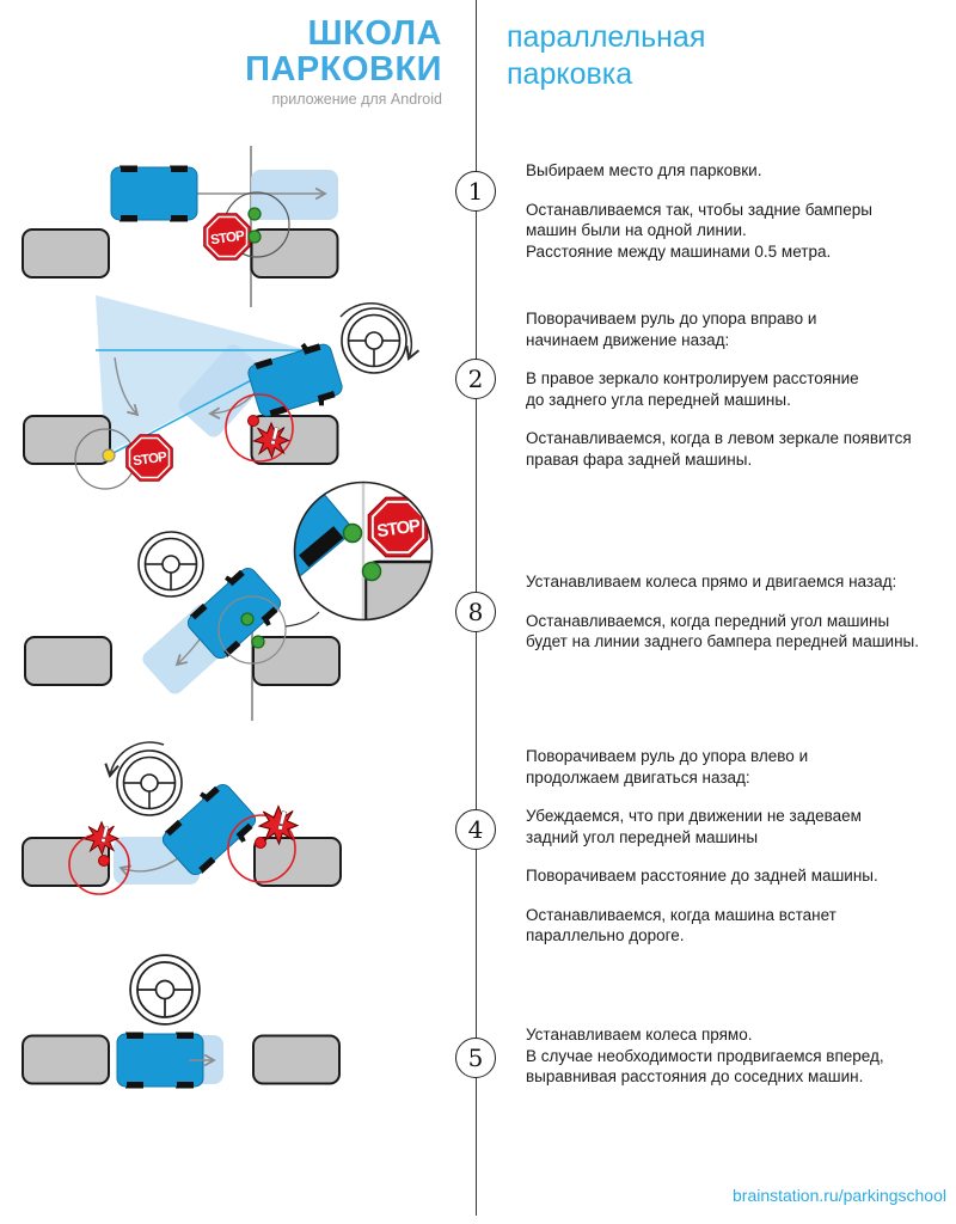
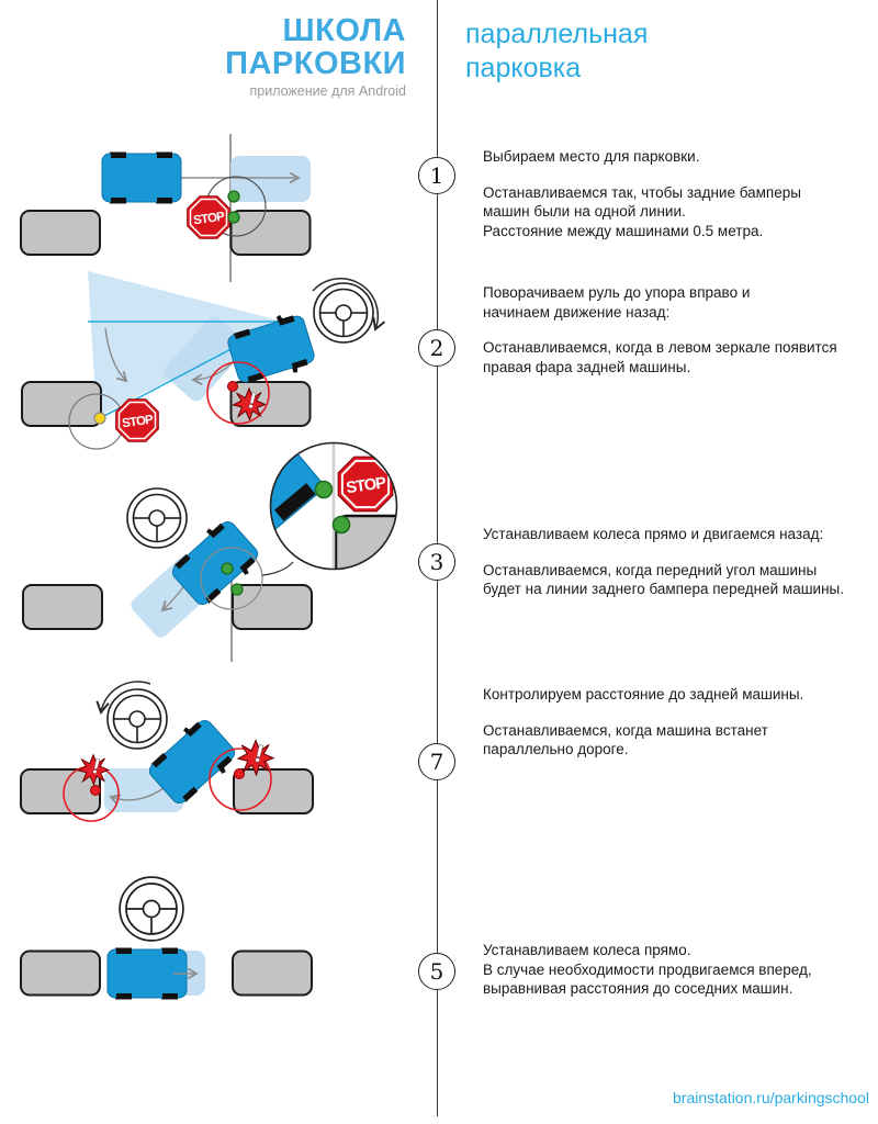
  ШКОЛА
  ПАРКОВКИ
  приложение для Android
  параллельная
  парковка
  1
  Выбираем место для парковки.
  Останавливаемся так, чтобы задние бамперы
  машин были на одной линии.
  Расстояние между машинами 0.5 метра.
  2
  Поворачиваем руль до упора вправо и
  начинаем движение назад:
- В правое зеркало контролируем расстояние
- до заднего угла передней машины.
  Останавливаемся, когда в левом зеркале появится
  правая фара задней машины.
- 8
+ 3
  Устанавливаем колеса прямо и двигаемся назад:
  Останавливаемся, когда передний угол машины
  будет на линии заднего бампера передней машины.
- 4
+ 7
- Поворачиваем руль до упора влево и
- продолжаем двигаться назад:
- Убеждаемся, что при движении не задеваем
- задний угол передней машины
- Поворачиваем расстояние до задней машины.
+ Контролируем расстояние до задней машины.
  Останавливаемся, когда машина встанет
  параллельно дороге.
  5
  Устанавливаем колеса прямо.
  В случае необходимости продвигаемся вперед,
  выравнивая расстояния до соседних машин.
  brainstation.ru/parkingschool
